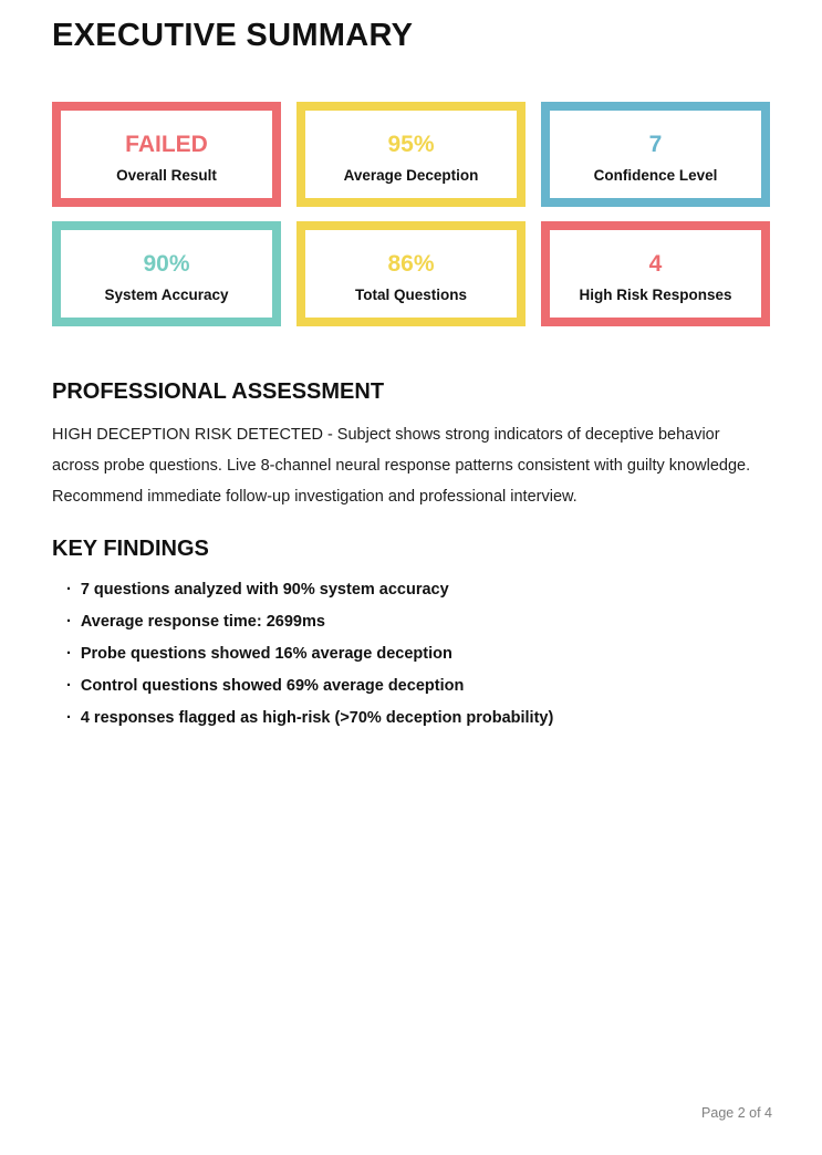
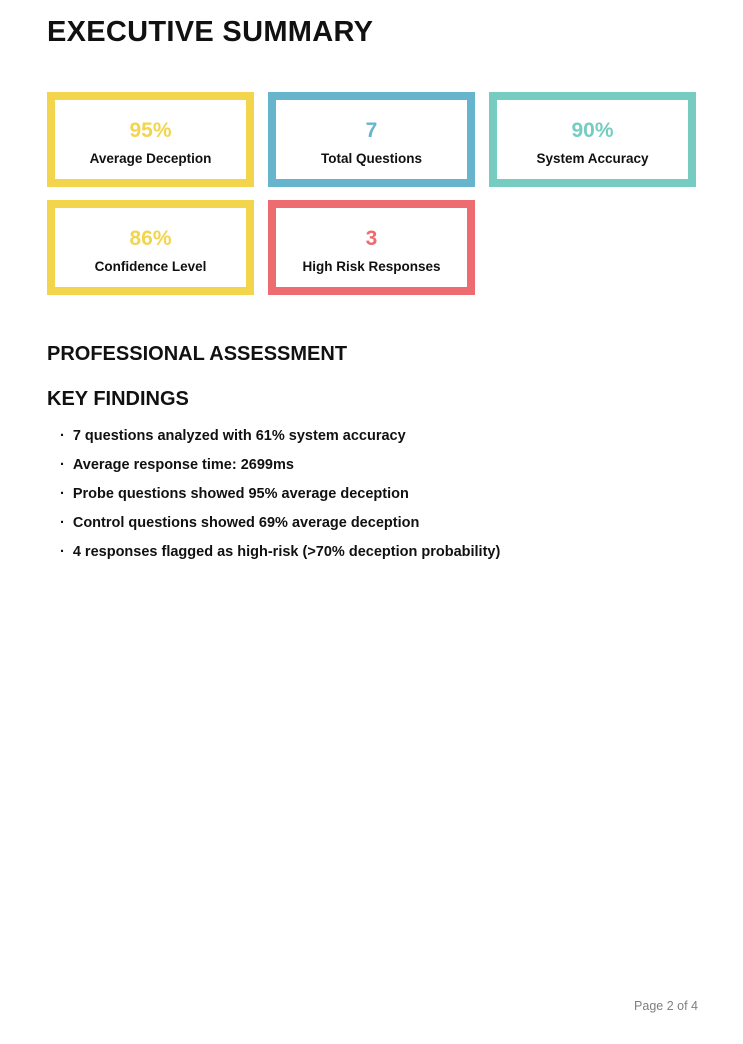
  EXECUTIVE SUMMARY
- FAILED
- Overall Result
  95%
  Average Deception
  7
- Confidence Level
+ Total Questions
  90%
  System Accuracy
  86%
- Total Questions
+ Confidence Level
- 4
+ 3
  High Risk Responses
  PROFESSIONAL ASSESSMENT
- HIGH DECEPTION RISK DETECTED - Subject shows strong indicators of deceptive behavior across probe questions. Live 8-channel neural response patterns consistent with guilty knowledge. Recommend immediate follow-up investigation and professional interview.
  KEY FINDINGS
  ·
- 7 questions analyzed with 90% system accuracy
+ 7 questions analyzed with 61% system accuracy
  ·
  Average response time: 2699ms
  ·
- Probe questions showed 16% average deception
+ Probe questions showed 95% average deception
  ·
  Control questions showed 69% average deception
  ·
  4 responses flagged as high-risk (>70% deception probability)
  Page 2 of 4
